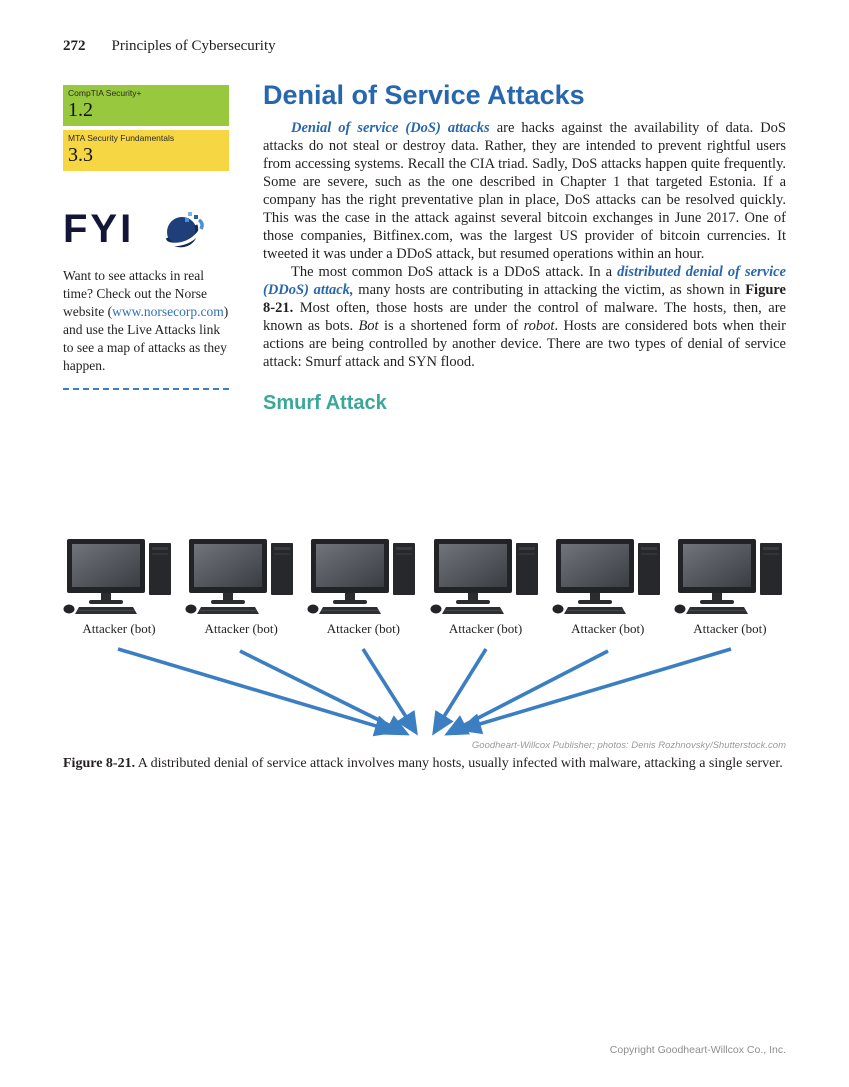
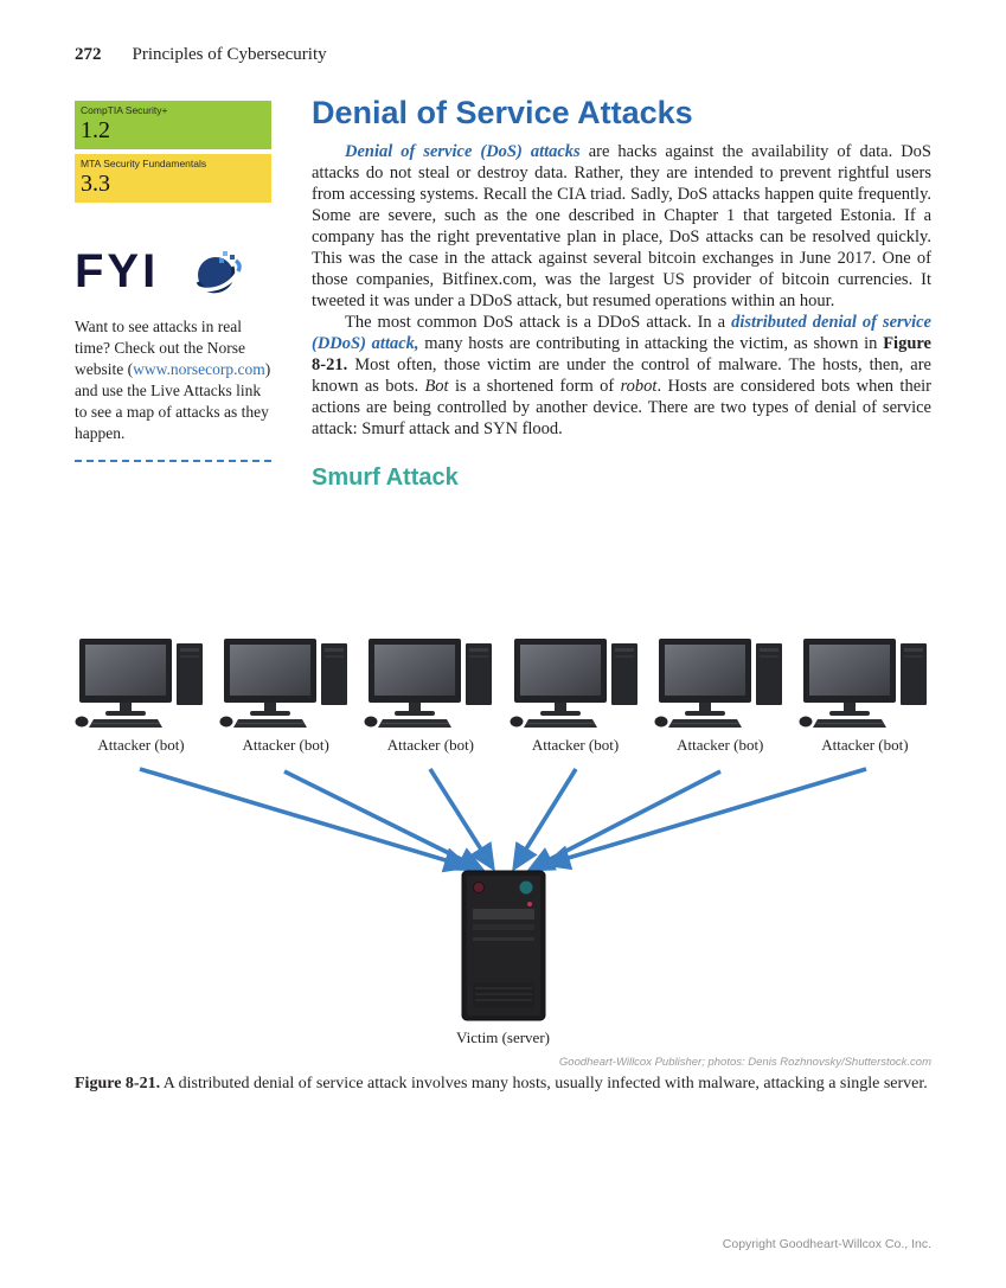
  272 Principles of Cybersecurity
  CompTIA Security+
  1.2
  MTA Security Fundamentals
  3.3
  FYI
  Want to see attacks in real time? Check out the Norse website (www.norsecorp.com) and use the Live Attacks link to see a map of attacks as they happen.
  Denial of Service Attacks
  Denial of service (DoS) attacks are hacks against the availability of data. DoS attacks do not steal or destroy data. Rather, they are intended to prevent rightful users from accessing systems. Recall the CIA triad. Sadly, DoS attacks happen quite frequently. Some are severe, such as the one described in Chapter 1 that targeted Estonia. If a company has the right preventative plan in place, DoS attacks can be resolved quickly. This was the case in the attack against several bitcoin exchanges in June 2017. One of those companies, Bitfinex.com, was the largest US provider of bitcoin currencies. It tweeted it was under a DDoS attack, but resumed operations within an hour.
- The most common DoS attack is a DDoS attack. In a distributed denial of service (DDoS) attack, many hosts are contributing in attacking the victim, as shown in Figure 8-21. Most often, those hosts are under the control of malware. The hosts, then, are known as bots. Bot is a shortened form of robot. Hosts are considered bots when their actions are being controlled by another device. There are two types of denial of service attack: Smurf attack and SYN flood.
+ The most common DoS attack is a DDoS attack. In a distributed denial of service (DDoS) attack, many hosts are contributing in attacking the victim, as shown in Figure 8-21. Most often, those victim are under the control of malware. The hosts, then, are known as bots. Bot is a shortened form of robot. Hosts are considered bots when their actions are being controlled by another device. There are two types of denial of service attack: Smurf attack and SYN flood.
  Smurf Attack
  Attacker (bot)
  Attacker (bot)
  Attacker (bot)
  Attacker (bot)
  Attacker (bot)
  Attacker (bot)
+ Victim (server)
  Goodheart-Willcox Publisher; photos: Denis Rozhnovsky/Shutterstock.com
  Figure 8-21. A distributed denial of service attack involves many hosts, usually infected with malware, attacking a single server.
  Copyright Goodheart-Willcox Co., Inc.
